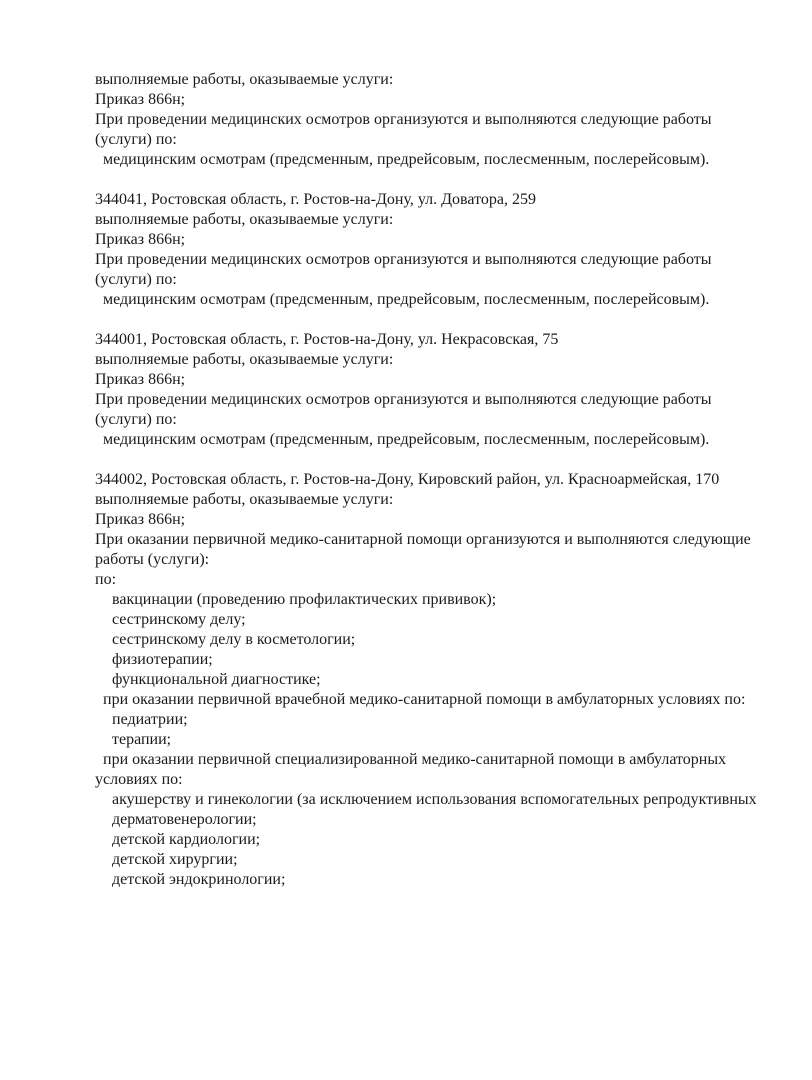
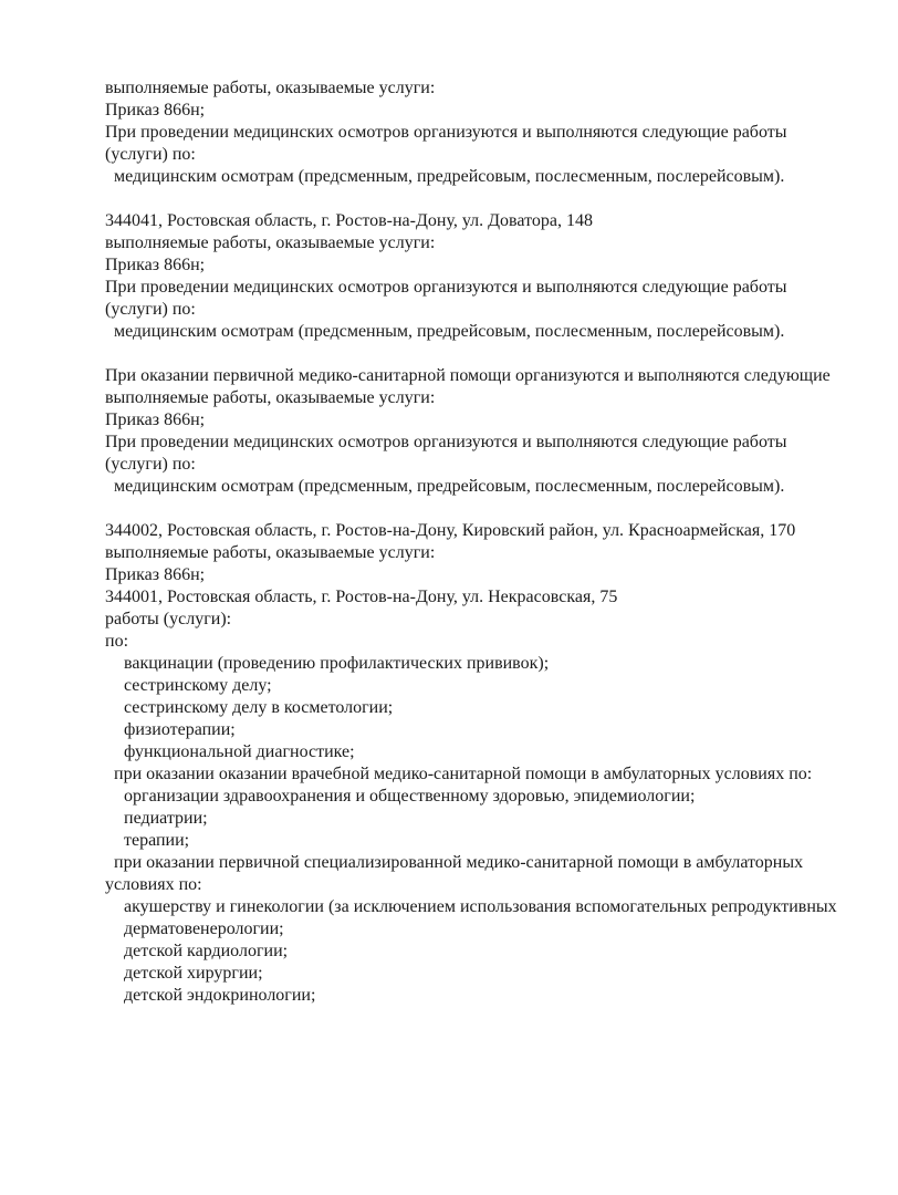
  выполняемые работы, оказываемые услуги:
  Приказ 866н;
  При проведении медицинских осмотров организуются и выполняются следующие работы
  (услуги) по:
  медицинским осмотрам (предсменным, предрейсовым, послесменным, послерейсовым).
- 344041, Ростовская область, г. Ростов-на-Дону, ул. Доватора, 259
+ 344041, Ростовская область, г. Ростов-на-Дону, ул. Доватора, 148
  выполняемые работы, оказываемые услуги:
  Приказ 866н;
  При проведении медицинских осмотров организуются и выполняются следующие работы
  (услуги) по:
  медицинским осмотрам (предсменным, предрейсовым, послесменным, послерейсовым).
- 344001, Ростовская область, г. Ростов-на-Дону, ул. Некрасовская, 75
+ При оказании первичной медико-санитарной помощи организуются и выполняются следующие
  выполняемые работы, оказываемые услуги:
  Приказ 866н;
  При проведении медицинских осмотров организуются и выполняются следующие работы
  (услуги) по:
  медицинским осмотрам (предсменным, предрейсовым, послесменным, послерейсовым).
  344002, Ростовская область, г. Ростов-на-Дону, Кировский район, ул. Красноармейская, 170
  выполняемые работы, оказываемые услуги:
  Приказ 866н;
- При оказании первичной медико-санитарной помощи организуются и выполняются следующие
+ 344001, Ростовская область, г. Ростов-на-Дону, ул. Некрасовская, 75
  работы (услуги):
  по:
  вакцинации (проведению профилактических прививок);
  сестринскому делу;
  сестринскому делу в косметологии;
  физиотерапии;
  функциональной диагностике;
- при оказании первичной врачебной медико-санитарной помощи в амбулаторных условиях по:
+ при оказании оказании врачебной медико-санитарной помощи в амбулаторных условиях по:
+ организации здравоохранения и общественному здоровью, эпидемиологии;
  педиатрии;
  терапии;
  при оказании первичной специализированной медико-санитарной помощи в амбулаторных
  условиях по:
  акушерству и гинекологии (за исключением использования вспомогательных репродуктивных
  дерматовенерологии;
  детской кардиологии;
  детской хирургии;
  детской эндокринологии;
